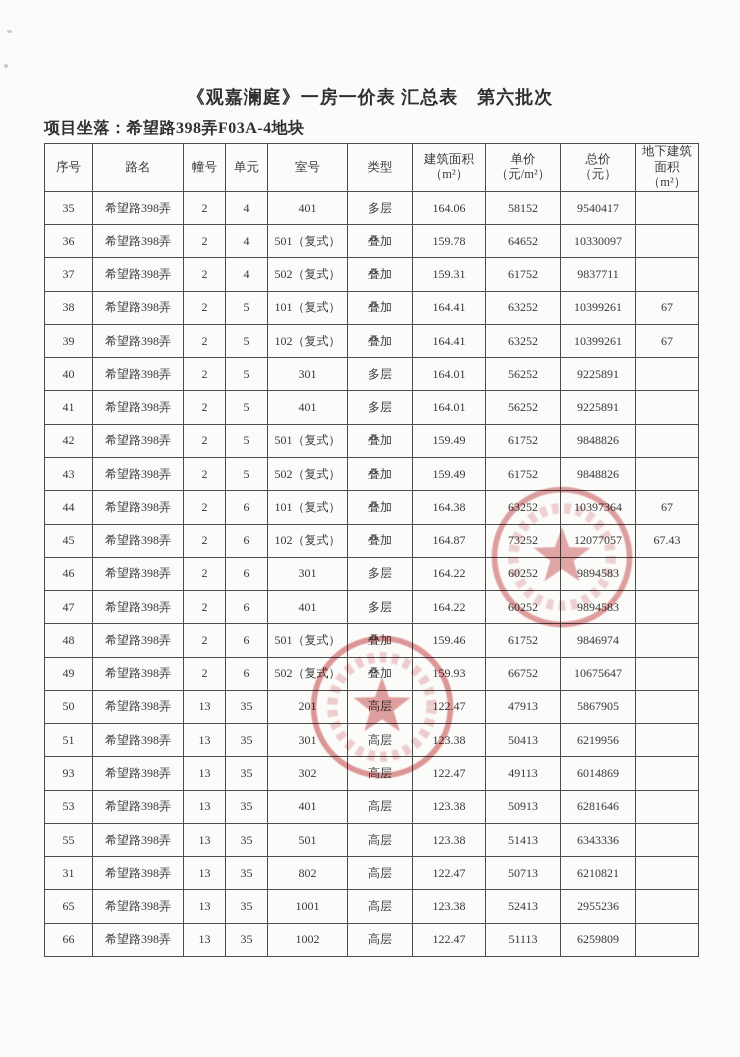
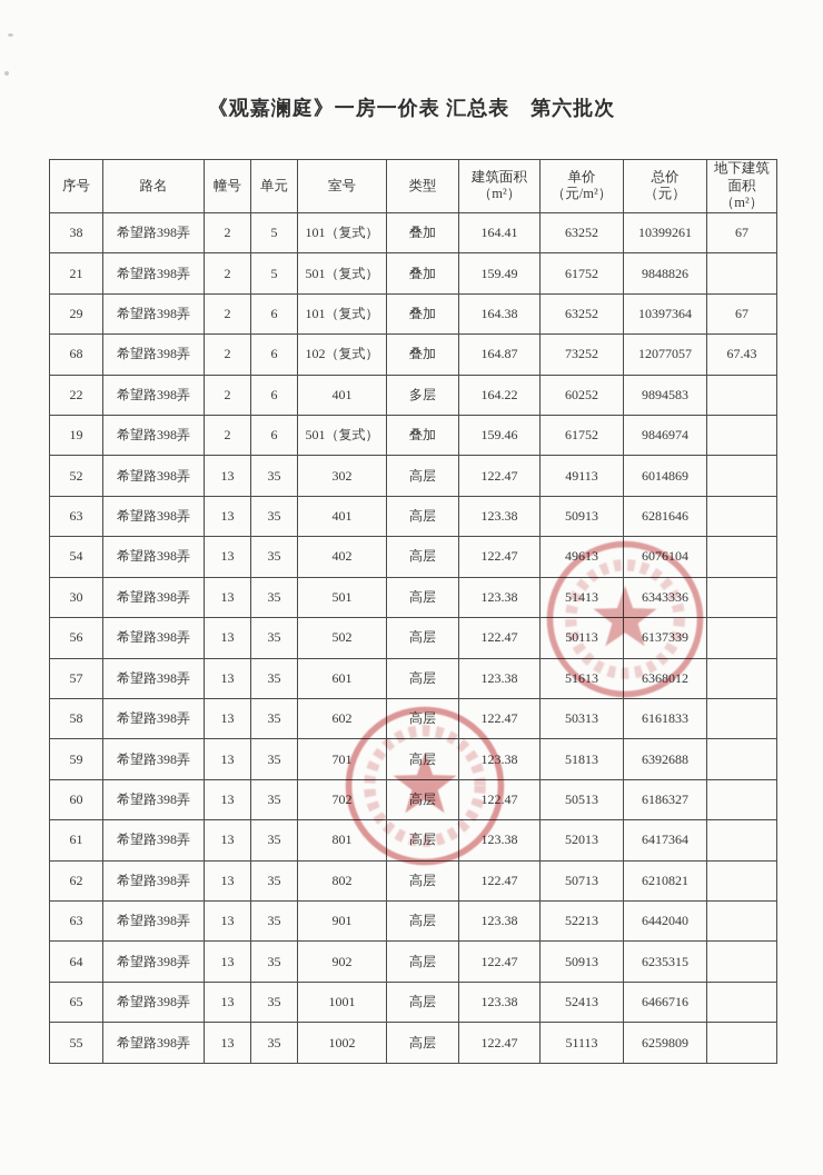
  《观嘉澜庭》一房一价表 汇总表 第六批次
- 项目坐落：希望路398弄F03A-4地块
  序号	路名	幢号	单元	室号	类型	建筑面积 （m²）	单价 （元/m²）	总价 （元）	地下建筑面积（m²）
- 35	希望路398弄	2	4	401	多层	164.06	58152	9540417
- 36	希望路398弄	2	4	501（复式）	叠加	159.78	64652	10330097
- 37	希望路398弄	2	4	502（复式）	叠加	159.31	61752	9837711
  38	希望路398弄	2	5	101（复式）	叠加	164.41	63252	10399261	67
- 39	希望路398弄	2	5	102（复式）	叠加	164.41	63252	10399261	67
- 40	希望路398弄	2	5	301	多层	164.01	56252	9225891
- 41	希望路398弄	2	5	401	多层	164.01	56252	9225891
- 42	希望路398弄	2	5	501（复式）	叠加	159.49	61752	9848826
+ 21	希望路398弄	2	5	501（复式）	叠加	159.49	61752	9848826
- 43	希望路398弄	2	5	502（复式）	叠加	159.49	61752	9848826
- 44	希望路398弄	2	6	101（复式）	叠加	164.38	63252	10397364	67
+ 29	希望路398弄	2	6	101（复式）	叠加	164.38	63252	10397364	67
- 45	希望路398弄	2	6	102（复式）	叠加	164.87	73252	12077057	67.43
+ 68	希望路398弄	2	6	102（复式）	叠加	164.87	73252	12077057	67.43
- 46	希望路398弄	2	6	301	多层	164.22	60252	9894583
- 47	希望路398弄	2	6	401	多层	164.22	60252	9894583
+ 22	希望路398弄	2	6	401	多层	164.22	60252	9894583
- 48	希望路398弄	2	6	501（复式）	叠加	159.46	61752	9846974
+ 19	希望路398弄	2	6	501（复式）	叠加	159.46	61752	9846974
- 49	希望路398弄	2	6	502（复式）	叠加	159.93	66752	10675647
- 50	希望路398弄	13	35	201	高层	122.47	47913	5867905
- 51	希望路398弄	13	35	301	高层	123.38	50413	6219956
- 93	希望路398弄	13	35	302	高层	122.47	49113	6014869
+ 52	希望路398弄	13	35	302	高层	122.47	49113	6014869
- 53	希望路398弄	13	35	401	高层	123.38	50913	6281646
+ 63	希望路398弄	13	35	401	高层	123.38	50913	6281646
+ 54	希望路398弄	13	35	402	高层	122.47	49613	6076104
- 55	希望路398弄	13	35	501	高层	123.38	51413	6343336
+ 30	希望路398弄	13	35	501	高层	123.38	51413	6343336
+ 56	希望路398弄	13	35	502	高层	122.47	50113	6137339
+ 57	希望路398弄	13	35	601	高层	123.38	51613	6368012
+ 58	希望路398弄	13	35	602	高层	122.47	50313	6161833
+ 59	希望路398弄	13	35	701	高层	123.38	51813	6392688
+ 60	希望路398弄	13	35	702	高层	122.47	50513	6186327
+ 61	希望路398弄	13	35	801	高层	123.38	52013	6417364
- 31	希望路398弄	13	35	802	高层	122.47	50713	6210821
+ 62	希望路398弄	13	35	802	高层	122.47	50713	6210821
+ 63	希望路398弄	13	35	901	高层	123.38	52213	6442040
+ 64	希望路398弄	13	35	902	高层	122.47	50913	6235315
- 65	希望路398弄	13	35	1001	高层	123.38	52413	2955236
+ 65	希望路398弄	13	35	1001	高层	123.38	52413	6466716
- 66	希望路398弄	13	35	1002	高层	122.47	51113	6259809
+ 55	希望路398弄	13	35	1002	高层	122.47	51113	6259809
